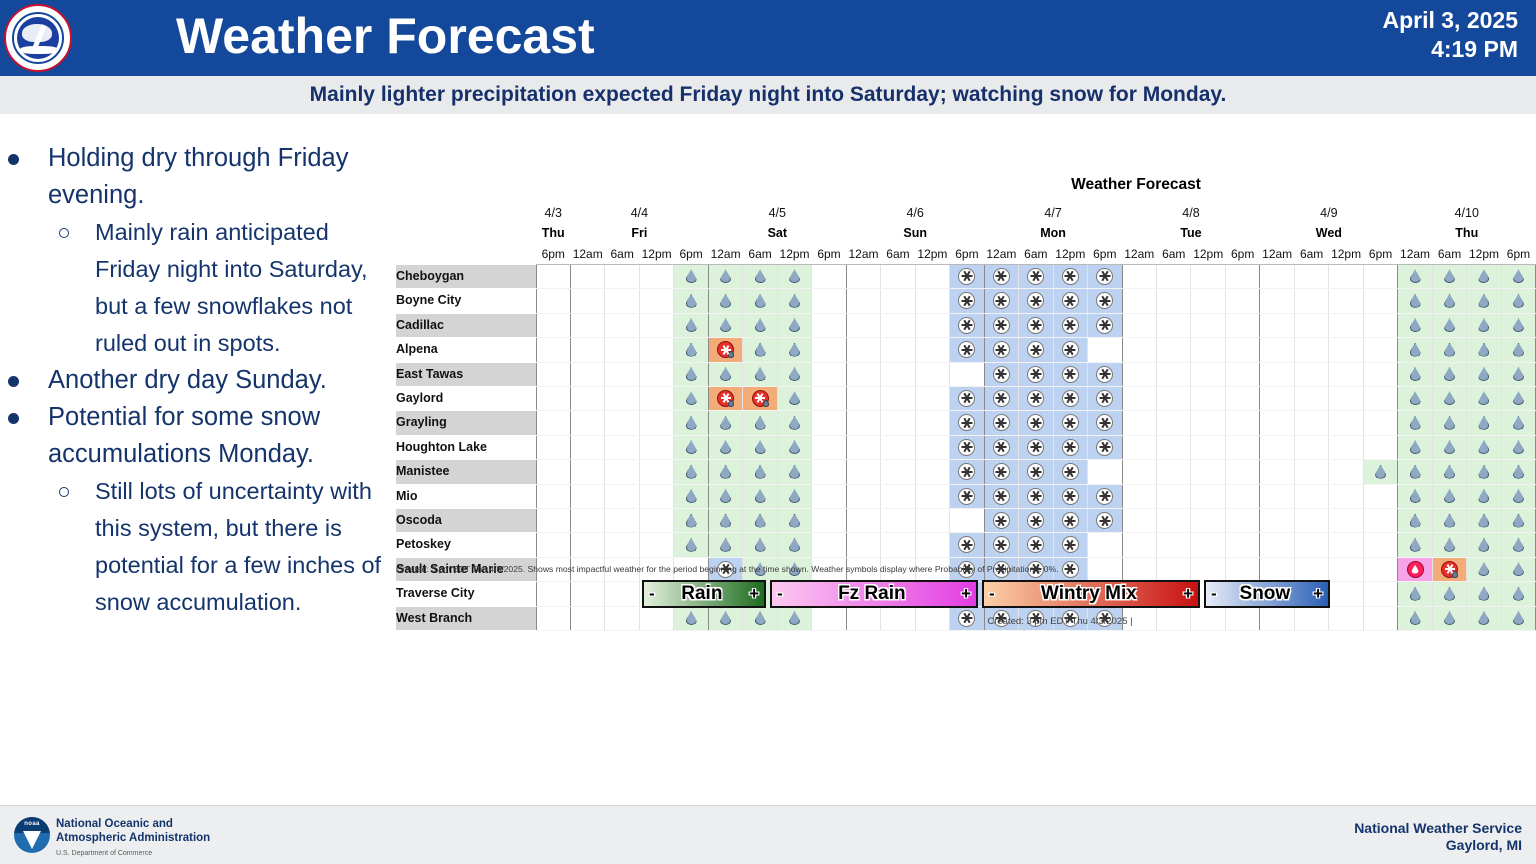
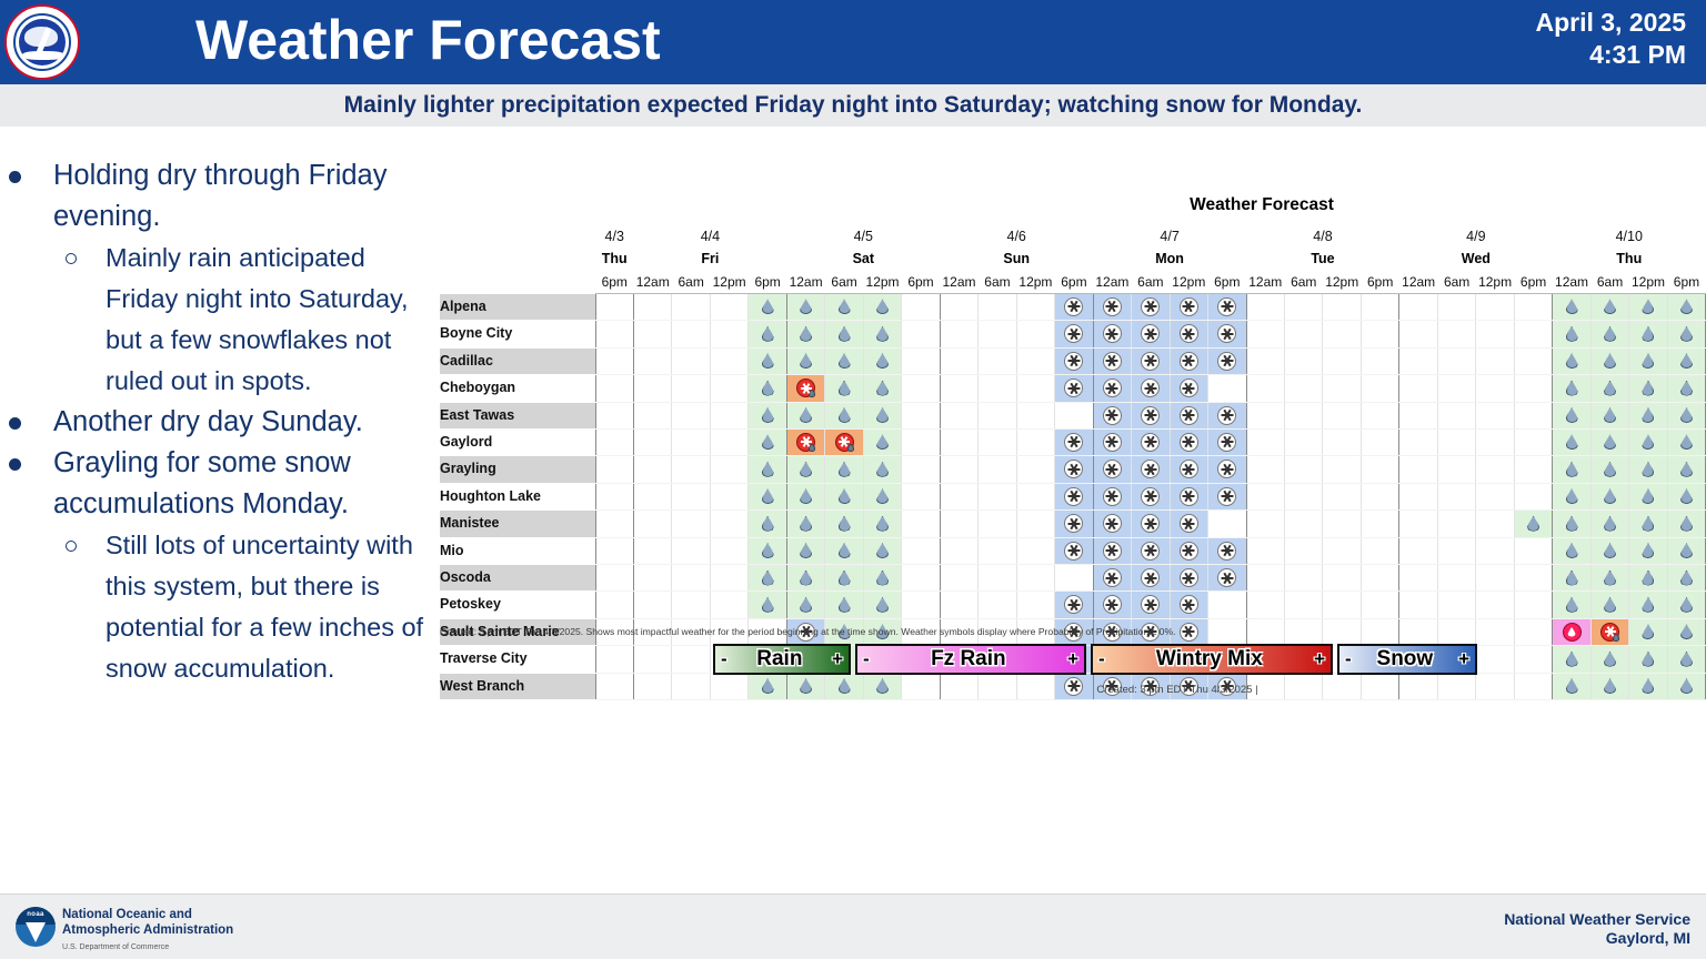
  Weather Forecast
  April 3, 2025
- 4:19 PM
+ 4:31 PM
  Mainly lighter precipitation expected Friday night into Saturday; watching snow for Monday.
  Holding dry through Friday evening.
  Mainly rain anticipated Friday night into Saturday, but a few snowflakes not ruled out in spots.
  Another dry day Sunday.
- Potential for some snow accumulations Monday.
+ Grayling for some snow accumulations Monday.
  Still lots of uncertainty with this system, but there is potential for a few inches of snow accumulation.
  Weather Forecast
  	4/3	4/4	4/5	4/6	4/7	4/8	4/9	4/10
  	Thu	Fri	Sat	Sun	Mon	Tue	Wed	Thu
  	6pm	12am	6am	12pm	6pm	12am	6am	12pm	6pm	12am	6am	12pm	6pm	12am	6am	12pm	6pm	12am	6am	12pm	6pm	12am	6am	12pm	6pm	12am	6am	12pm	6pm
- Cheboygan
+ Alpena
  Boyne City
  Cadillac
- Alpena
+ Cheboygan
  East Tawas
  Gaylord
  Grayling
  Houghton Lake
  Manistee
  Mio
  Oscoda
  Petoskey
  Sault Sainte Marie
  Traverse City
  West Branch
  Created: 3 pm EDT Thu 4/3/2025. Shows most impactful weather for the period beginning at the time shown. Weather symbols display where Probability of Precipitation ≥ 0%.
  -
  Rain
  +
  -
  Fz Rain
  +
  -
  Wintry Mix
  +
  -
  Snow
  +
  Created: 3 pm EDT Thu 4/3/2025 |
  National Oceanic and
  Atmospheric Administration
  National Weather Service
  Gaylord, MI
